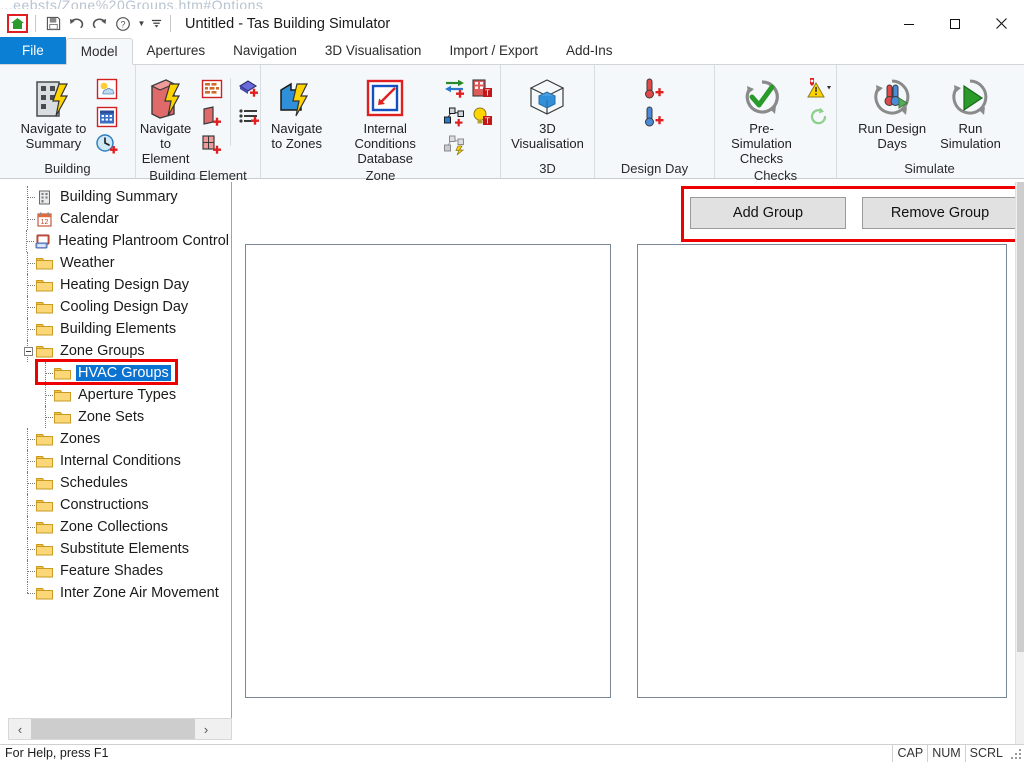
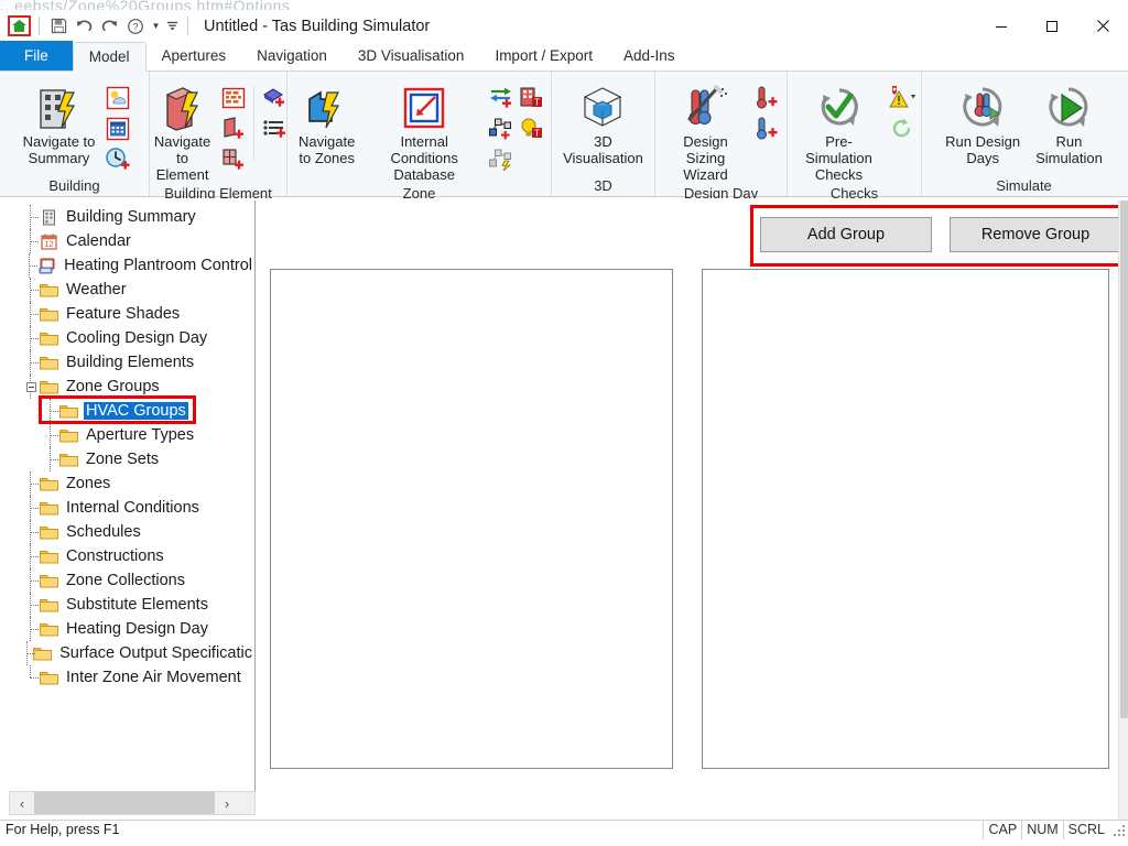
  ...eebsts/Zone%20Groups.htm#Options
  ?
  ▼
  Untitled - Tas Building Simulator
  File
  Model
  Apertures
  Navigation
  3D Visualisation
  Import / Export
  Add-Ins
  Navigate to
  Summary
  Building
  Navigate
  to Element
  Building Element
  Navigate
  to Zones
  Internal Conditions
  Database
  T
  T
  Zone
  3D
  Visualisation
  3D
+ Design
+ Sizing Wizard
  Design Day
  Pre-Simulation
  Checks
  Checks
  Run Design
  Days
  Run
  Simulation
  Simulate
  Building Summary
  Calendar
  Heating Plantroom Control
  Weather
- Heating Design Day
+ Feature Shades
  Cooling Design Day
  Building Elements
  Zone Groups
  HVAC Groups
  Aperture Types
  Zone Sets
  Zones
  Internal Conditions
  Schedules
  Constructions
  Zone Collections
  Substitute Elements
- Feature Shades
+ Heating Design Day
+ Surface Output Specificatic
  Inter Zone Air Movement
  ‹
  ›
  Add Group
  Remove Group
  For Help, press F1
  CAP
  NUM
  SCRL
